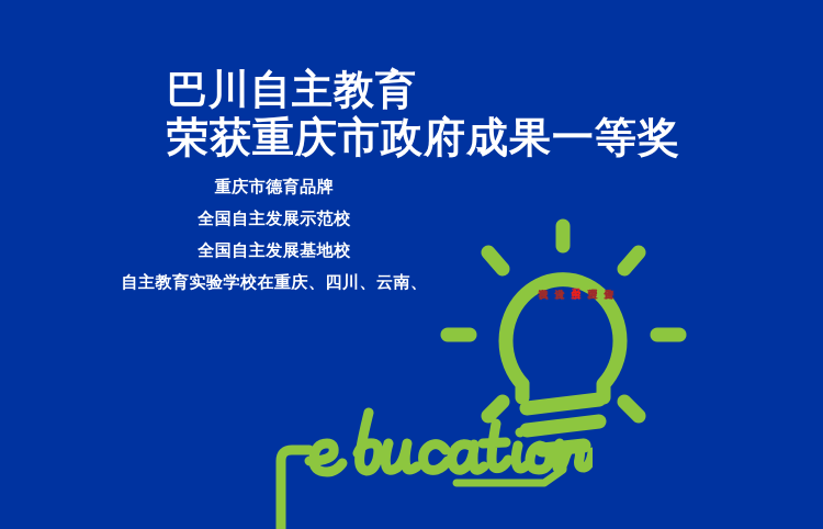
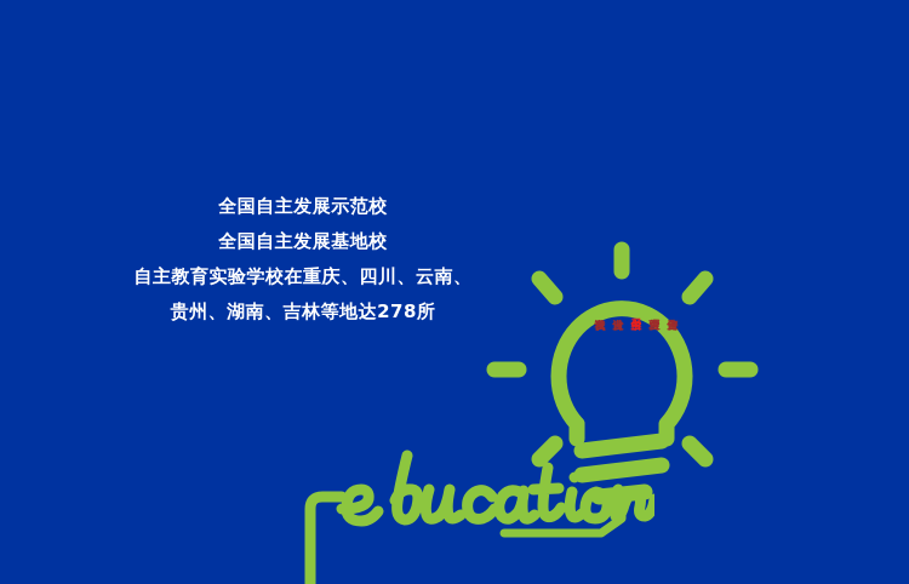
- 巴川自主教育
- 荣获重庆市政府成果一等奖
- 重庆市德育品牌
  全国自主发展示范校
  全国自主发展基地校
  自主教育实验学校在重庆、四川、云南、
+ 贵州、湖南、吉林等地达278所
